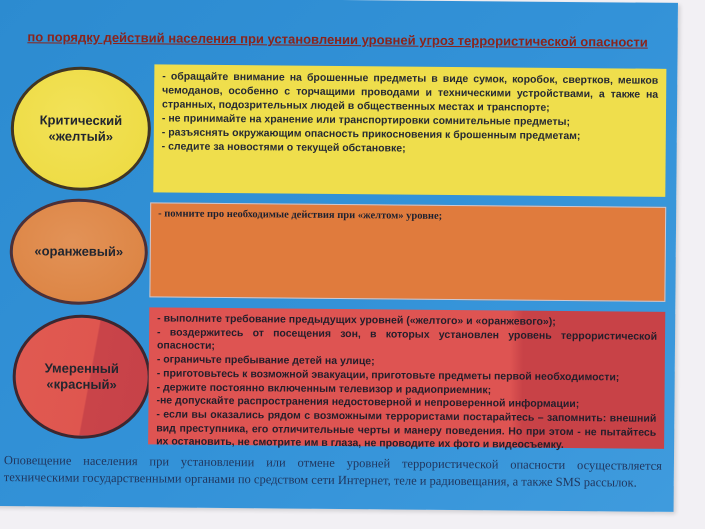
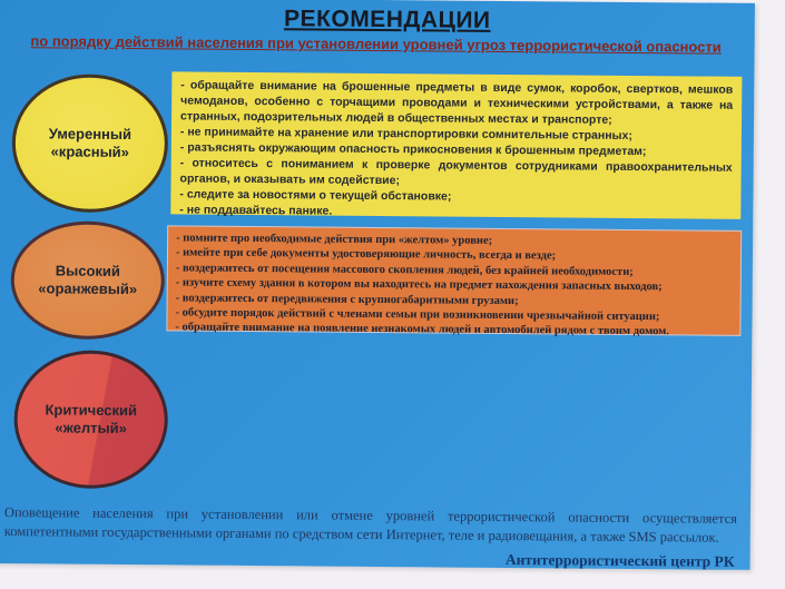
+ РЕКОМЕНДАЦИИ
  по порядку действий населения при установлении уровней угроз террористической опасности
- Критический
+ Умеренный
- «желтый»
+ «красный»
  - обращайте внимание на брошенные предметы в виде сумок, коробок, свертков, мешков чемоданов, особенно с торчащими проводами и техническими устройствами, а также на странных, подозрительных людей в общественных местах и транспорте;
- - не принимайте на хранение или транспортировки сомнительные предметы;
+ - не принимайте на хранение или транспортировки сомнительные странных;
  - разъяснять окружающим опасность прикосновения к брошенным предметам;
+ - относитесь с пониманием к проверке документов сотрудниками правоохранительных органов, и оказывать им содействие;
  - следите за новостями о текущей обстановке;
+ - не поддавайтесь панике.
+ Высокий
  «оранжевый»
  - помните про необходимые действия при «желтом» уровне;
+ - имейте при себе документы удостоверяющие личность, всегда и везде;
+ - воздержитесь от посещения массового скопления людей, без крайней необходимости;
+ - изучите схему здания в котором вы находитесь на предмет нахождения запасных выходов;
+ - воздержитесь от передвижения с крупногабаритными грузами;
+ - обсудите порядок действий с членами семьи при возникновении чрезвычайной ситуации;
+ - обращайте внимание на появление незнакомых людей и автомобилей рядом с твоим домом.
- Умеренный
+ Критический
- «красный»
+ «желтый»
- - выполните требование предыдущих уровней («желтого» и «оранжевого»);
- - воздержитесь от посещения зон, в которых установлен уровень террористической опасности;
- - ограничьте пребывание детей на улице;
- - приготовьтесь к возможной эвакуации, приготовьте предметы первой необходимости;
- - держите постоянно включенным телевизор и радиоприемник;
- -не допускайте распространения недостоверной и непроверенной информации;
- - если вы оказались рядом с возможными террористами постарайтесь – запомнить: внешний вид преступника, его отличительные черты и манеру поведения. Но при этом - не пытайтесь их остановить, не смотрите им в глаза, не проводите их фото и видеосъемку.
- Оповещение населения при установлении или отмене уровней террористической опасности осуществляется техническими государственными органами по средством сети Интернет, теле и радиовещания, а также SMS рассылок.
+ Оповещение населения при установлении или отмене уровней террористической опасности осуществляется компетентными государственными органами по средством сети Интернет, теле и радиовещания, а также SMS рассылок.
+ Антитеррористический центр РК
